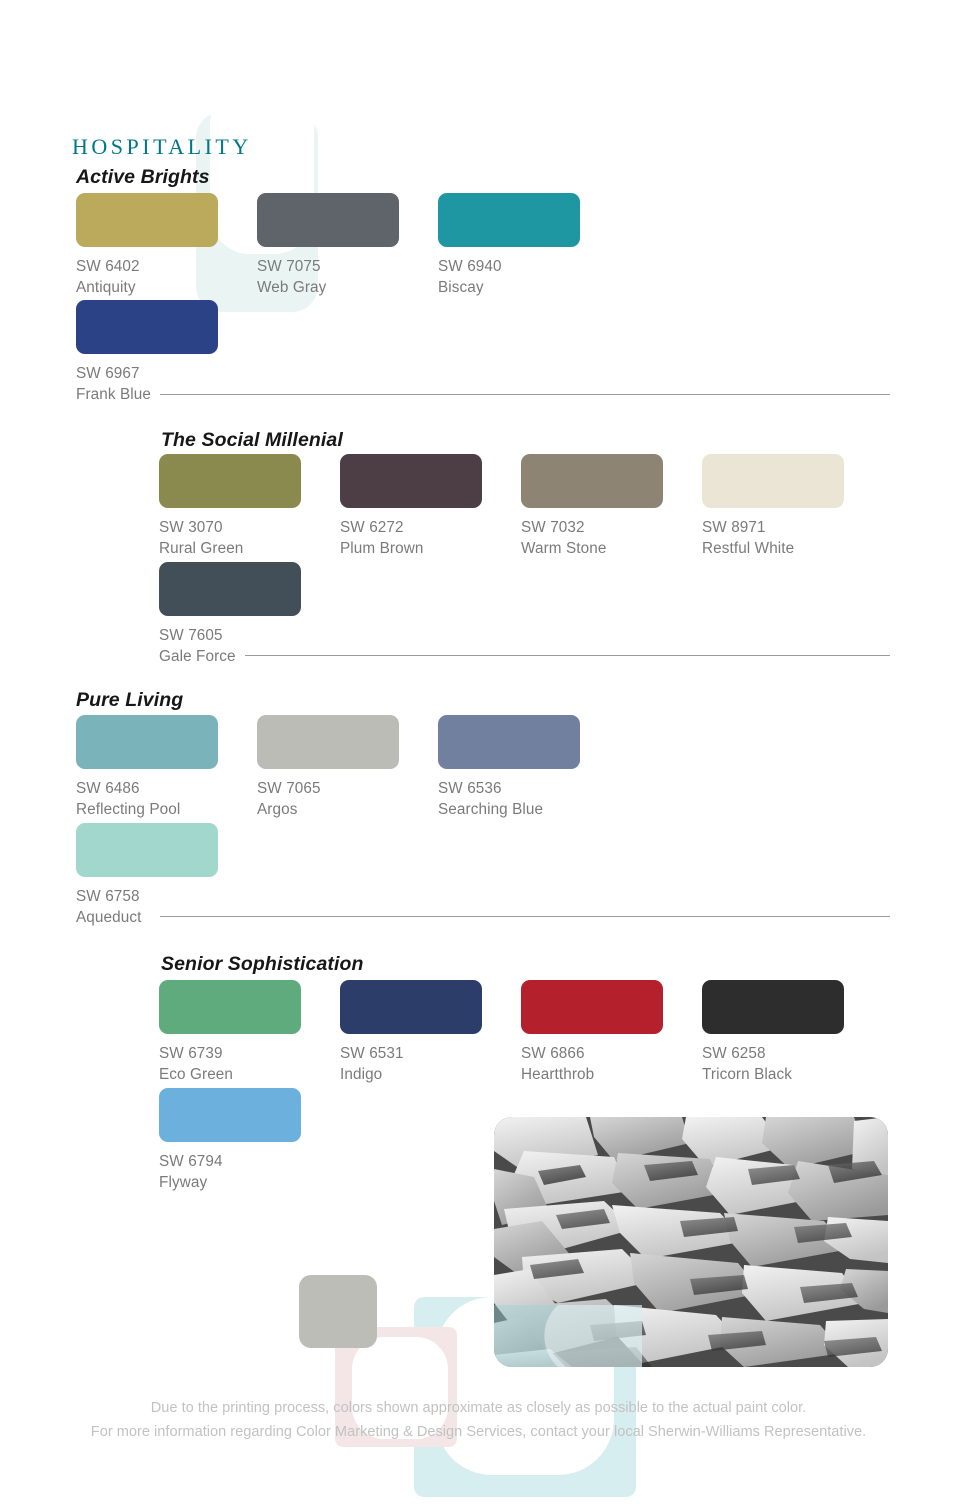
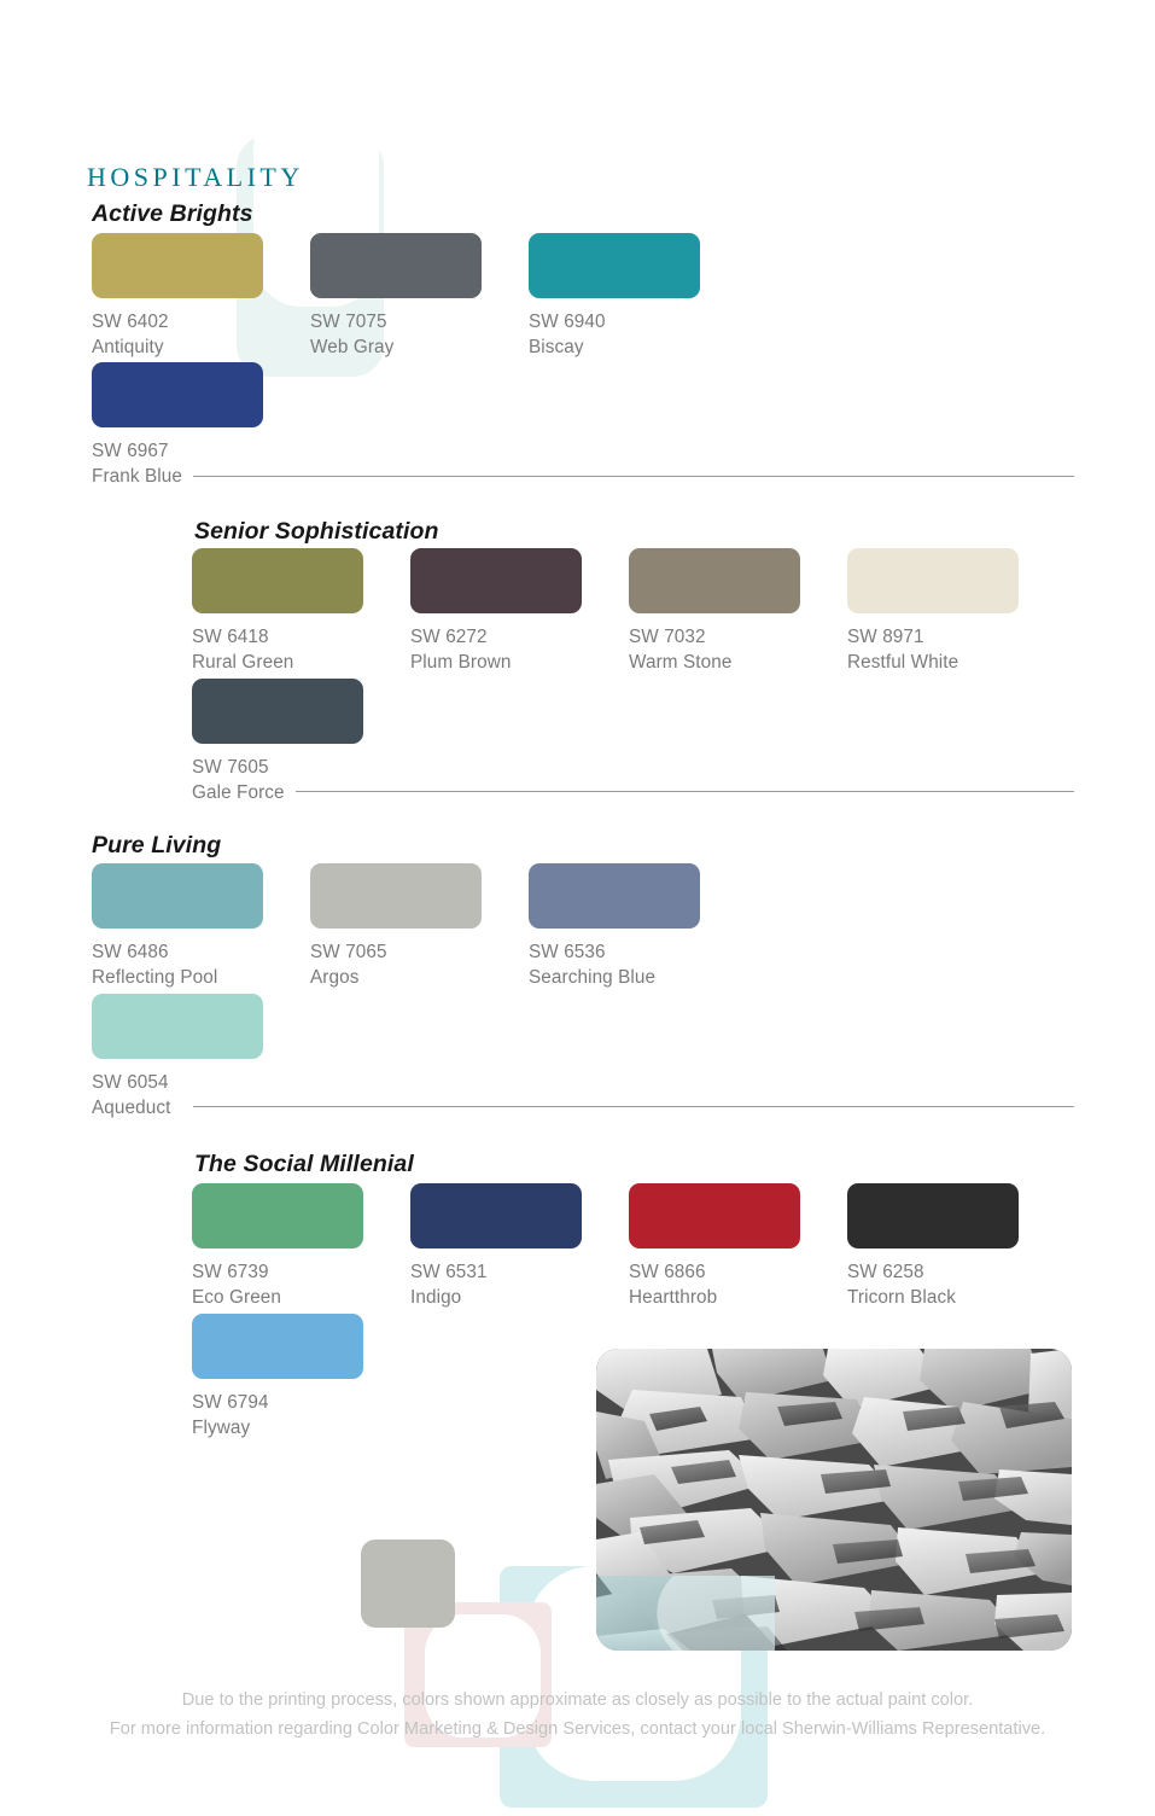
  hospitality
  Active Brights
  SW 6402
  Antiquity
  SW 7075
  Web Gray
  SW 6940
  Biscay
  SW 6967
  Frank Blue
- The Social Millenial
+ Senior Sophistication
- SW 3070
+ SW 6418
  Rural Green
  SW 6272
  Plum Brown
  SW 7032
  Warm Stone
  SW 8971
  Restful White
  SW 7605
  Gale Force
  Pure Living
  SW 6486
  Reflecting Pool
  SW 7065
  Argos
  SW 6536
  Searching Blue
- SW 6758
+ SW 6054
  Aqueduct
- Senior Sophistication
+ The Social Millenial
  SW 6739
  Eco Green
  SW 6531
  Indigo
  SW 6866
  Heartthrob
  SW 6258
  Tricorn Black
  SW 6794
  Flyway
  Due to the printing process, colors shown approximate as closely as possible to the actual paint color.
  For more information regarding Color Marketing & Design Services, contact your local Sherwin-Williams Representative.
